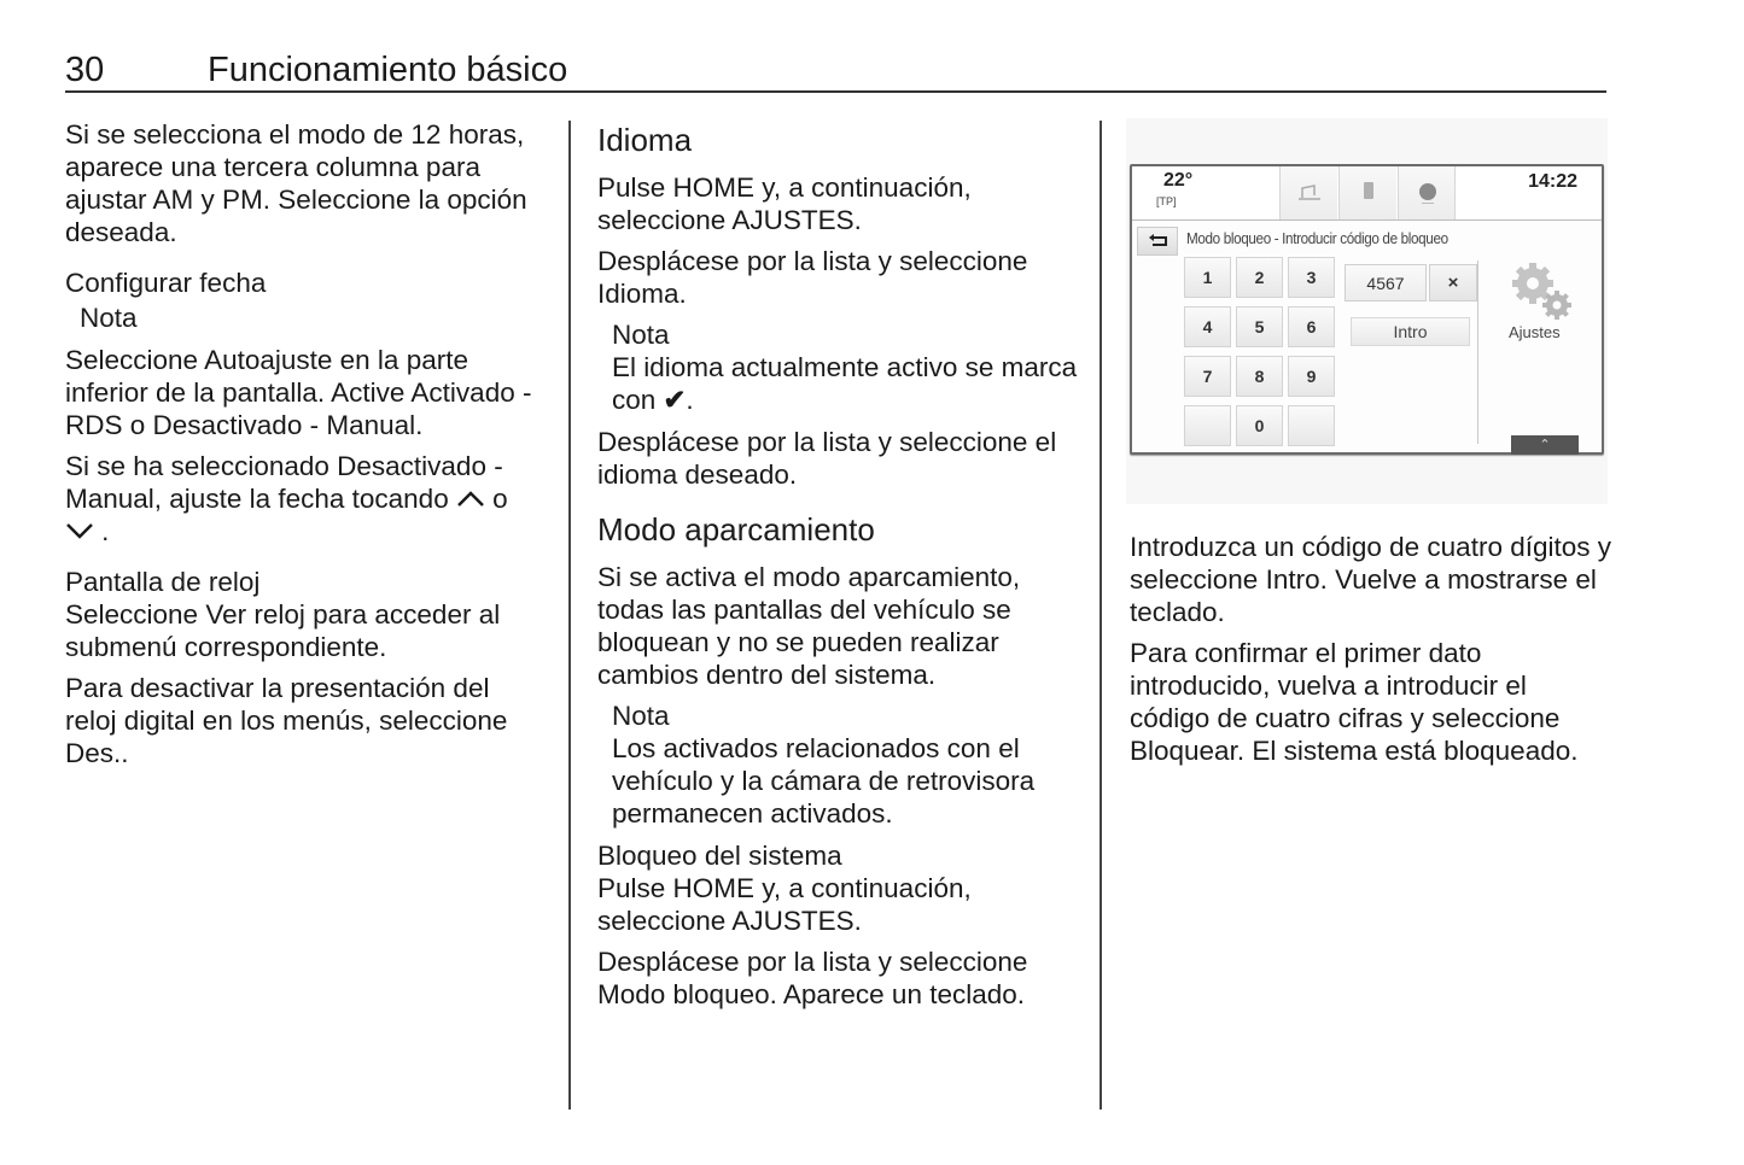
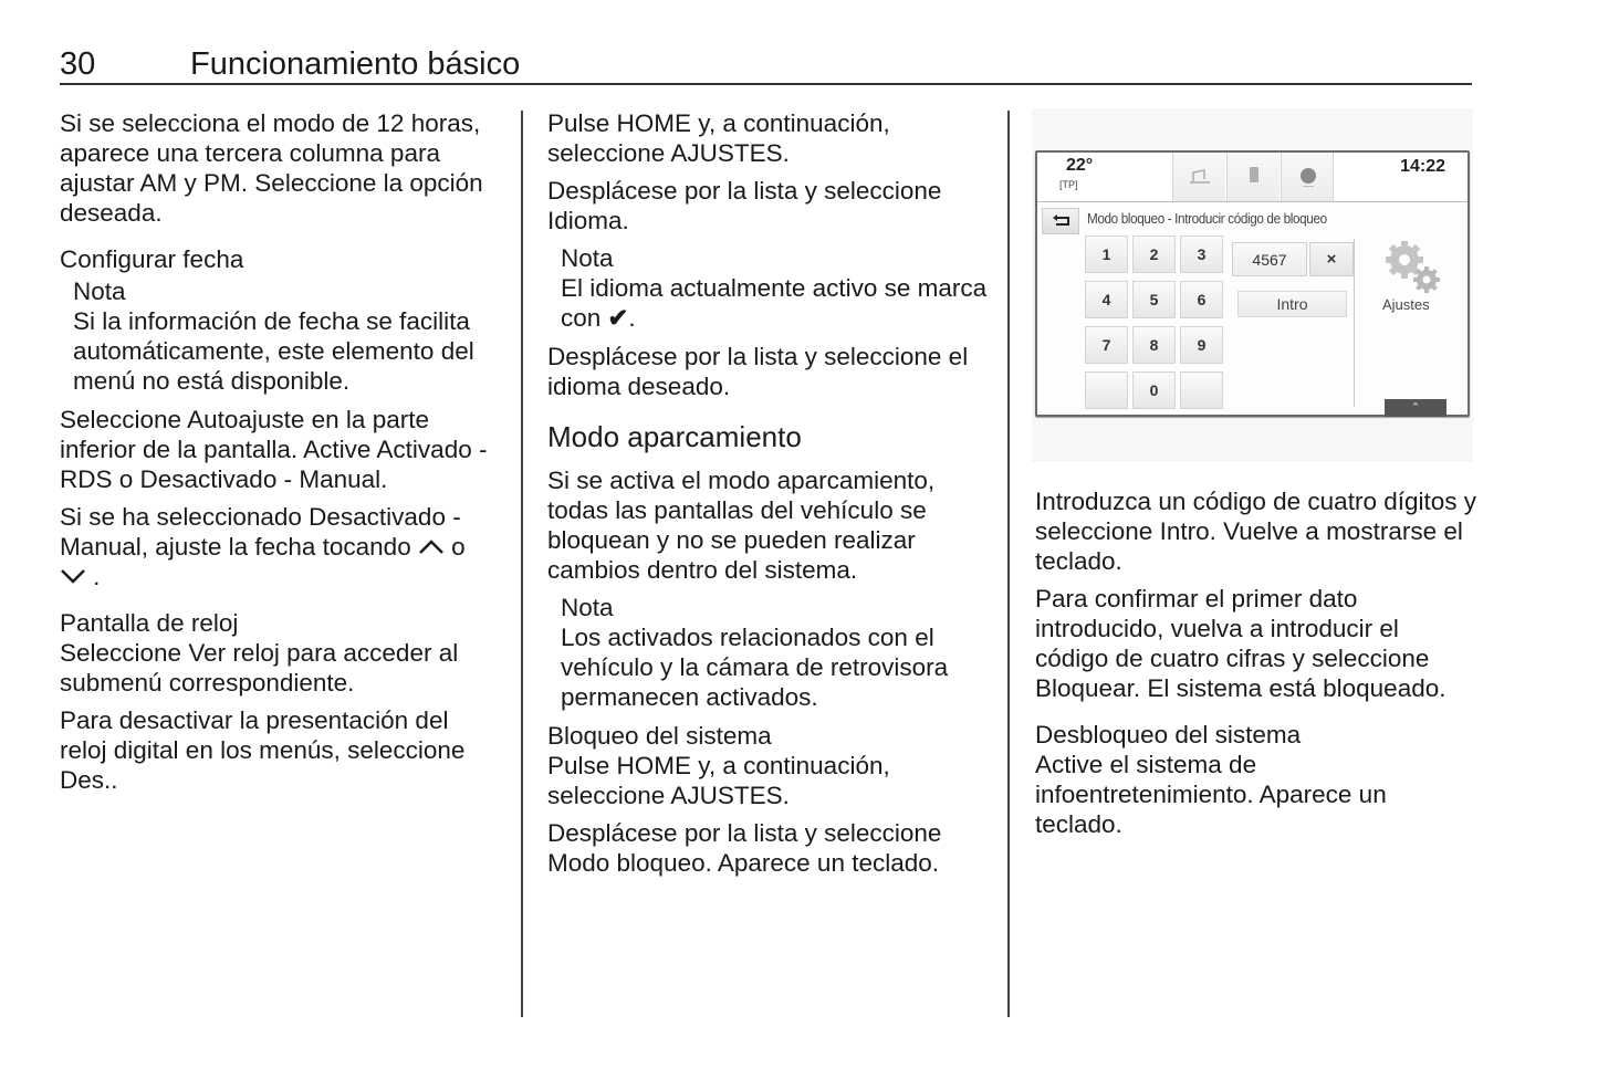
  30
  Funcionamiento básico
  Si se selecciona el modo de 12 horas, aparece una tercera columna para ajustar AM y PM. Seleccione la opción deseada.
  Configurar fecha
  Nota
+ Si la información de fecha se facilita automáticamente, este elemento del menú no está disponible.
  Seleccione Autoajuste en la parte inferior de la pantalla. Active Activado - RDS o Desactivado - Manual.
  Si se ha seleccionado Desactivado - Manual, ajuste la fecha tocando o
  .
  Pantalla de reloj
  Seleccione Ver reloj para acceder al submenú correspondiente.
  Para desactivar la presentación del reloj digital en los menús, seleccione Des..
- Idioma
  Pulse HOME y, a continuación, seleccione AJUSTES.
  Desplácese por la lista y seleccione Idioma.
  Nota
  El idioma actualmente activo se marca con ✔.
  Desplácese por la lista y seleccione el idioma deseado.
  Modo aparcamiento
  Si se activa el modo aparcamiento, todas las pantallas del vehículo se bloquean y no se pueden realizar cambios dentro del sistema.
  Nota
  Los activados relacionados con el vehículo y la cámara de retrovisora permanecen activados.
  Bloqueo del sistema
  Pulse HOME y, a continuación, seleccione AJUSTES.
  Desplácese por la lista y seleccione Modo bloqueo. Aparece un teclado.
  22°
  [TP]
  14:22
  Modo bloqueo - Introducir código de bloqueo
  1
  2
  3
  4
  5
  6
  7
  8
  9
  0
  4567
  ×
  Intro
  Ajustes
  ⌃
  Introduzca un código de cuatro dígitos y seleccione Intro. Vuelve a mostrarse el teclado.
  Para confirmar el primer dato introducido, vuelva a introducir el código de cuatro cifras y seleccione Bloquear. El sistema está bloqueado.
+ Desbloqueo del sistema
+ Active el sistema de infoentretenimiento. Aparece un teclado.
